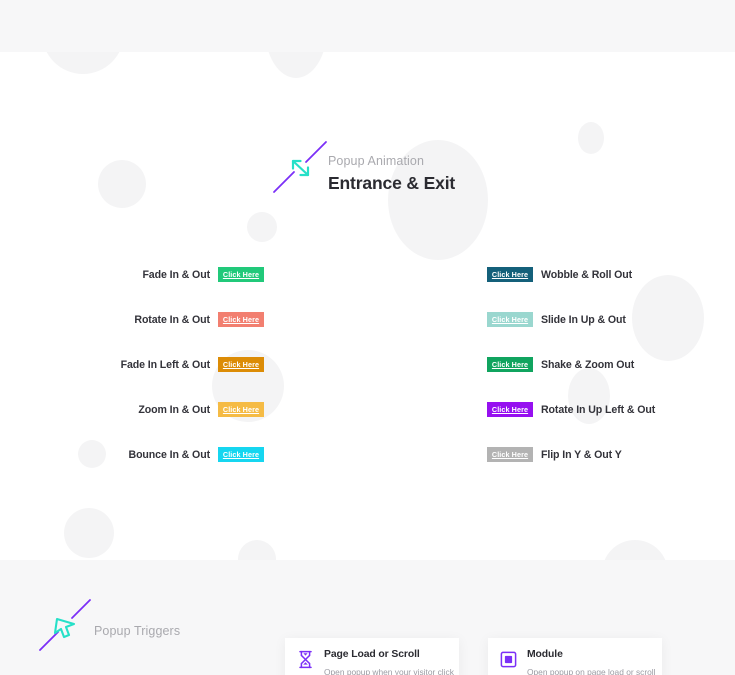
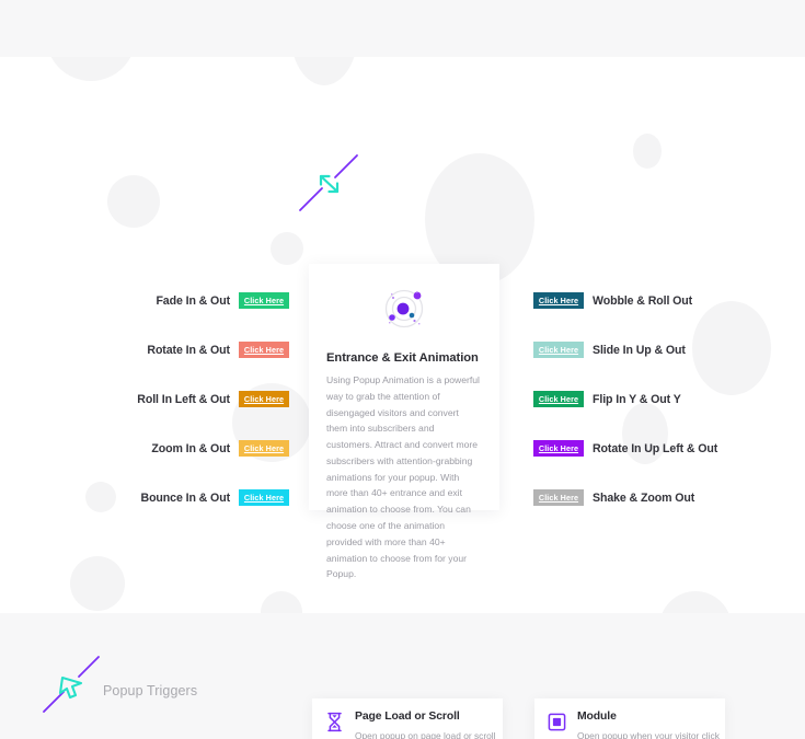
- Popup Animation
- Entrance & Exit
  Fade In & Out
  Click Here
  Rotate In & Out
  Click Here
- Fade In Left & Out
+ Roll In Left & Out
  Click Here
  Zoom In & Out
  Click Here
  Bounce In & Out
  Click Here
  Click Here
  Wobble & Roll Out
  Click Here
  Slide In Up & Out
  Click Here
- Shake & Zoom Out
+ Flip In Y & Out Y
  Click Here
  Rotate In Up Left & Out
  Click Here
- Flip In Y & Out Y
+ Shake & Zoom Out
+ Entrance & Exit Animation
+ Using Popup Animation is a powerful way to grab the attention of disengaged visitors and convert them into subscribers and customers. Attract and convert more subscribers with attention-grabbing animations for your popup. With more than 40+ entrance and exit animation to choose from. You can choose one of the animation provided with more than 40+ animation to choose from for your Popup.
  Popup Triggers
  Page Load or Scroll
- Open popup when your visitor click
+ Open popup on page load or scroll
  Module
- Open popup on page load or scroll
+ Open popup when your visitor click
